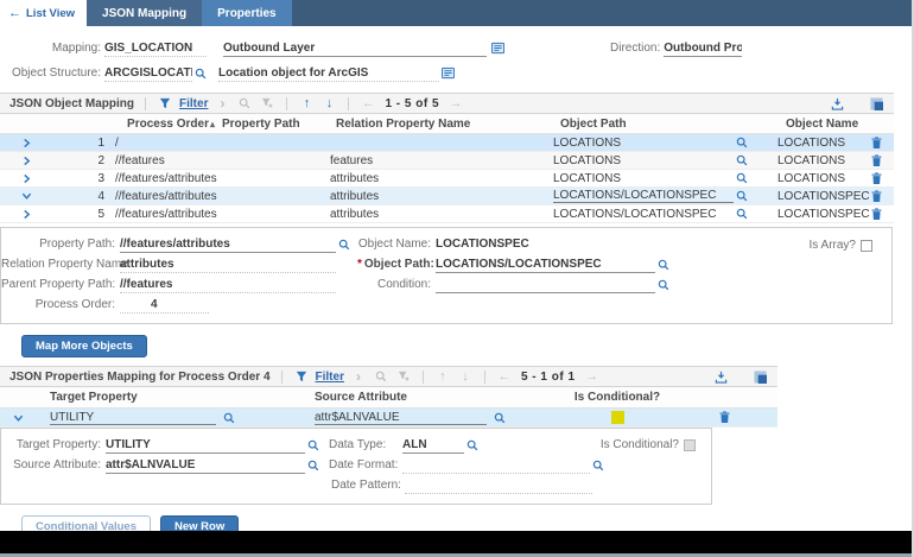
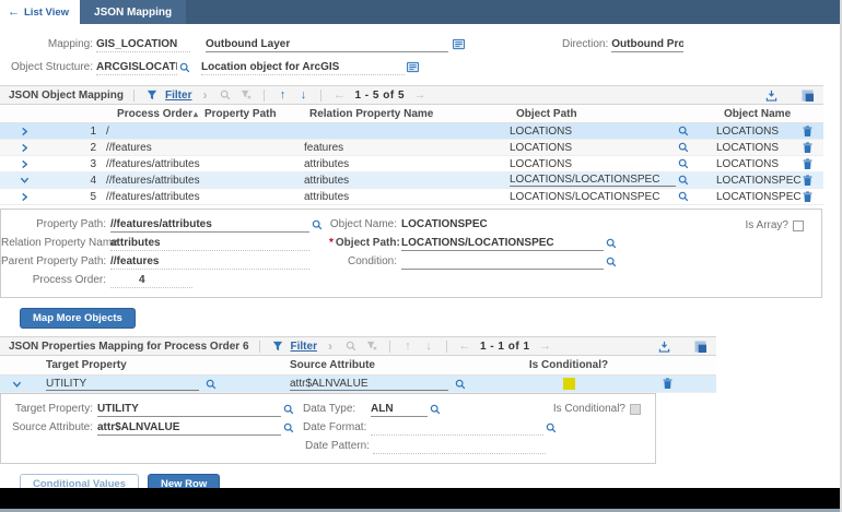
  ←
  List View
  JSON Mapping
- Properties
  Mapping:
  GIS_LOCATION
  Outbound Layer
  Direction:
  Outbound Pro
  Object Structure:
  ARCGISLOCATI
  Location object for ArcGIS
  JSON Object Mapping
  Filter
  ›
  ↑
  ↓
  ←
  1 - 5 of 5
  →
  Process Order▴
  Property Path
  Relation Property Name
  Object Path
  Object Name
  1
  /
  LOCATIONS
  LOCATIONS
  2
  //features
  features
  LOCATIONS
  LOCATIONS
  3
  //features/attributes
  attributes
  LOCATIONS
  LOCATIONS
  4
  //features/attributes
  attributes
  LOCATIONS/LOCATIONSPEC
  LOCATIONSPE
  5
  //features/attributes
  attributes
  LOCATIONS/LOCATIONSPEC
  LOCATIONSPE
  Property Path:
  //features/attributes
  Relation Property Nam
  attributes
  Parent Property Path:
  //features
  Process Order:
  4
  Object Name:
  LOCATIONSPEC
  * Object Path:
  LOCATIONS/LOCATIONSPEC
  Condition:
  Is Array?
  Map More Objects
- JSON Properties Mapping for Process Order 4
+ JSON Properties Mapping for Process Order 6
  Filter
  ›
  ↑
  ↓
  ←
- 5 - 1 of 1
+ 1 - 1 of 1
  →
  Target Property
  Source Attribute
  Is Conditional?
  UTILITY
  attr$ALNVALUE
  Target Property:
  UTILITY
  Data Type:
  ALN
  Is Conditional?
  Source Attribute:
  attr$ALNVALUE
  Date Format:
  Date Pattern:
  Conditional Values
  New Row
